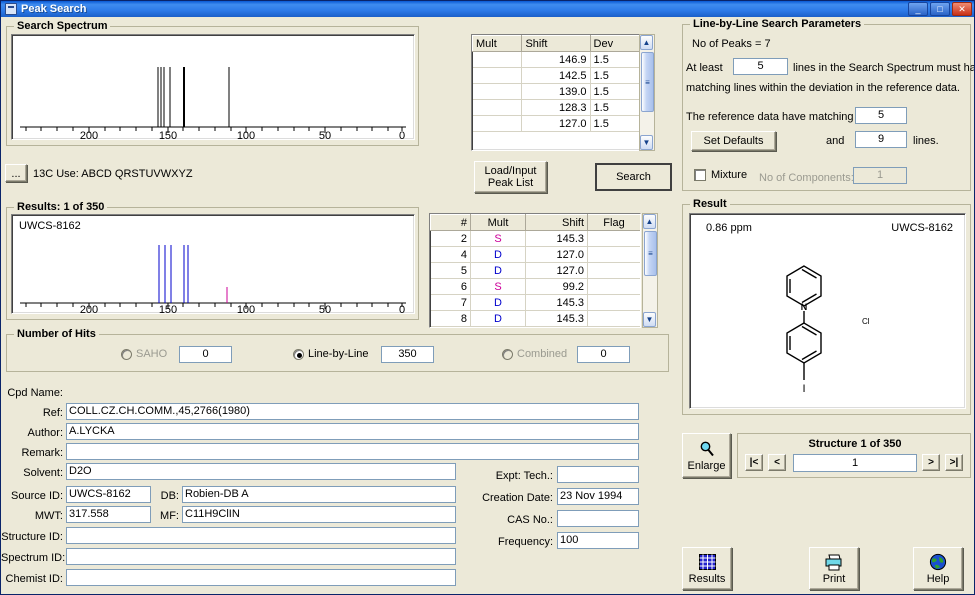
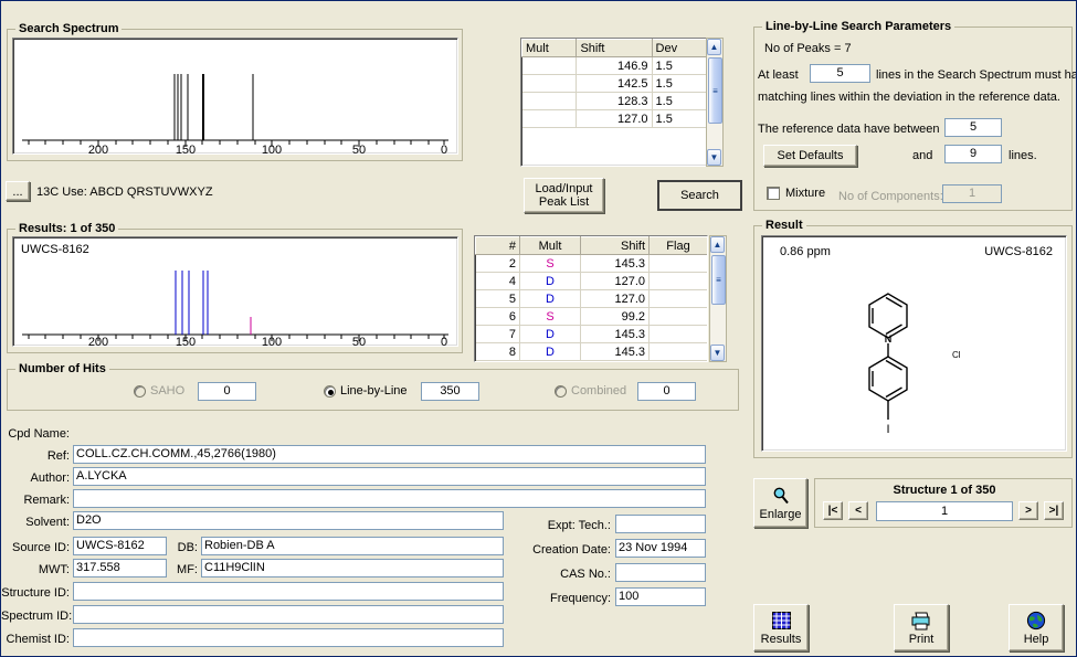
- Peak Search
- _
- □
- ✕
  Search Spectrum
  200
  150
  100
  50
  0
  Mult	Shift	Dev
  	146.9	1.5
  	142.5	1.5
- 	139.0	1.5
  	128.3	1.5
  	127.0	1.5
  ▲
  ≡
  ▼
  ...
  13C Use: ABCD QRSTUVWXYZ
  Load/Input
  Peak List
  Search
  Line-by-Line Search Parameters
  No of Peaks = 7
  At least
  5
  lines in the Search Spectrum must ha
  matching lines within the deviation in the reference data.
- The reference data have matching
+ The reference data have between
  5
  Set Defaults
  and
  9
  lines.
  Mixture
  No of Components
  1
  Results: 1 of 350
  200
  150
  100
  50
  0
  UWCS-8162
  #	Mult	Shift	Flag
  2	S	145.3
  4	D	127.0
  5	D	127.0
  6	S	99.2
  7	D	145.3
  8	D	145.3
  ▲
  ≡
  ▼
  Number of Hits
  SAHO
  0
  Line-by-Line
  350
  Combined
  0
  Cpd Name:
  Ref:
  COLL.CZ.CH.COMM.,45,2766(1980)
  Author:
  A.LYCKA
  Remark:
  Solvent:
  D2O
  Source ID:
  UWCS-8162
  DB:
  Robien-DB A
  MWT:
  317.558
  MF:
  C11H9ClIN
  Structure ID:
  Spectrum ID:
  Chemist ID:
  Expt: Tech.:
  Creation Date:
  23 Nov 1994
  CAS No.:
  Frequency:
  100
  Result
  0.86 ppm
  UWCS-8162
  N
  I
  Cl
  Enlarge
  Structure 1 of 350
  |<
  <
  1
  >
  >|
  Results
  Print
  Help
